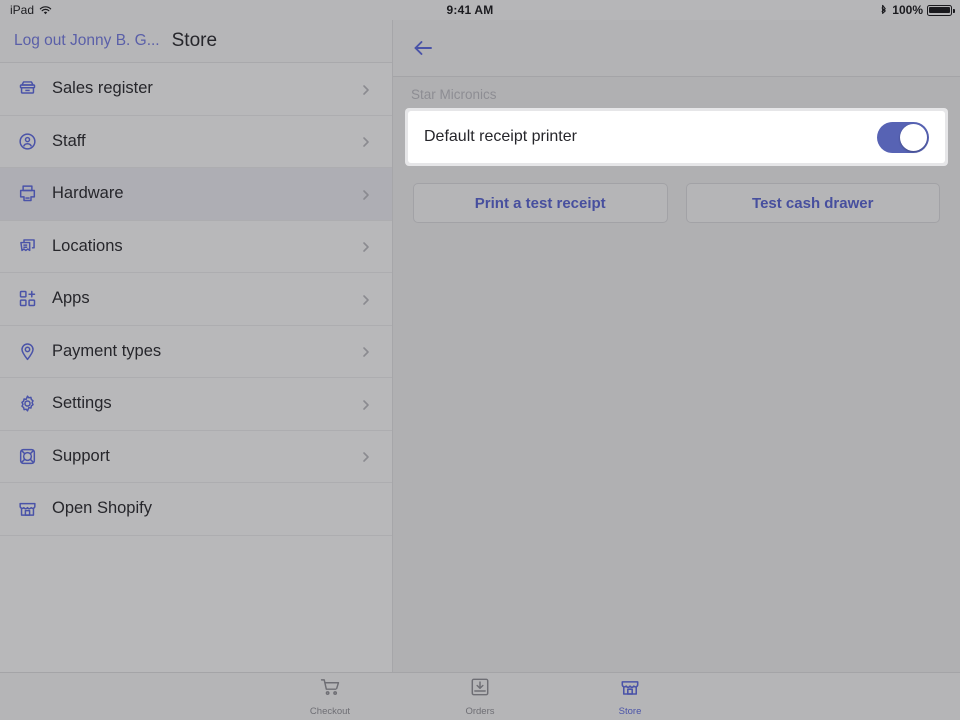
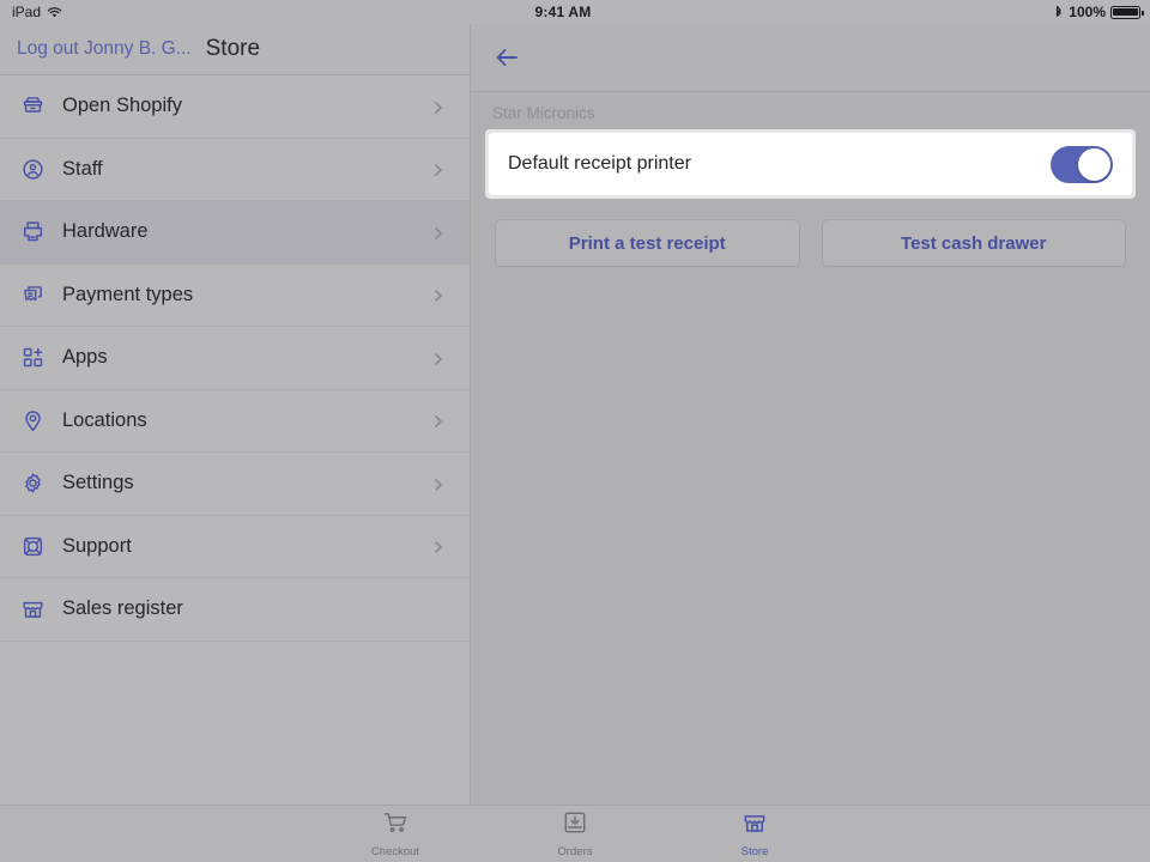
  iPad
  9:41 AM
  100%
  Log out Jonny B. G...
  Store
- Sales register
+ Open Shopify
  Staff
  Hardware
- Locations
+ Payment types
  Apps
- Payment types
+ Locations
  Settings
  Support
- Open Shopify
+ Sales register
  Star Micronics
  Default receipt printer
  Print a test receipt
  Test cash drawer
  Checkout
  Orders
  Store
